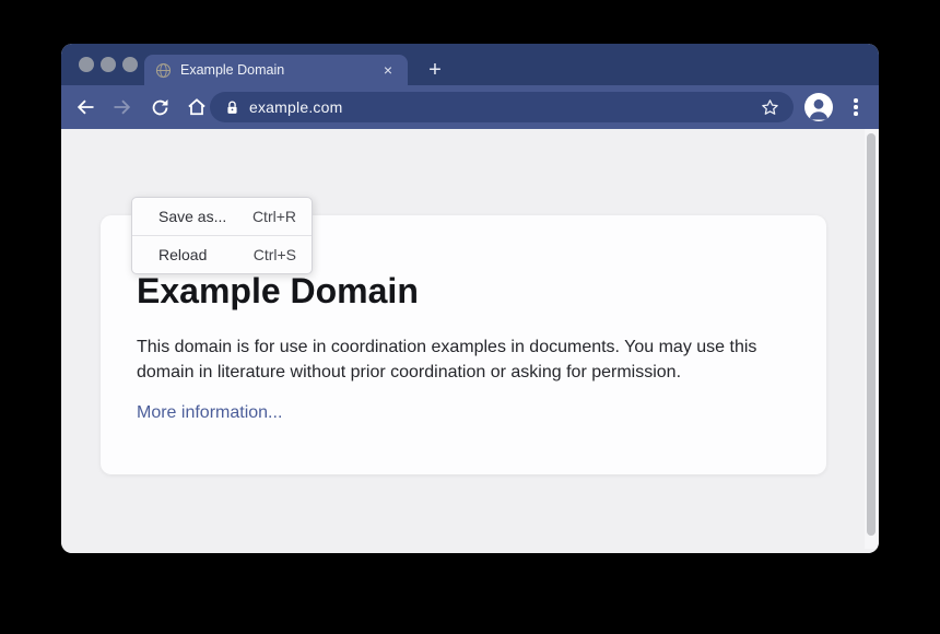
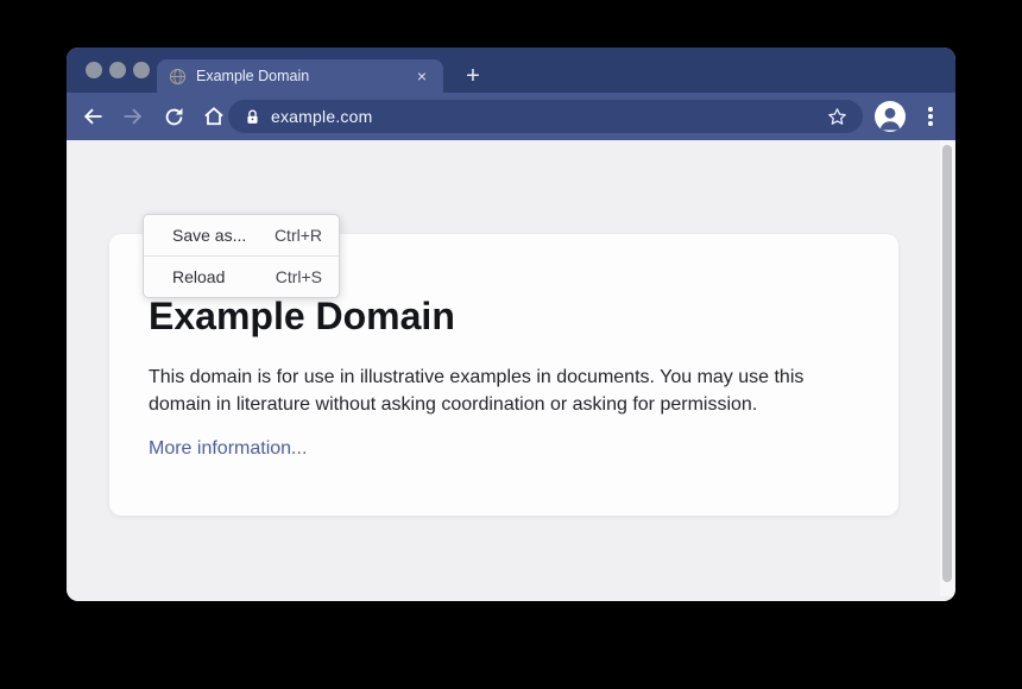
  Example Domain
  ×
  +
  example.com
  Save as...
  Ctrl+R
  Reload
  Ctrl+S
  Example Domain
- This domain is for use in coordination examples in documents. You may use this
+ This domain is for use in illustrative examples in documents. You may use this
- domain in literature without prior coordination or asking for permission.
+ domain in literature without asking coordination or asking for permission.
  More information...
